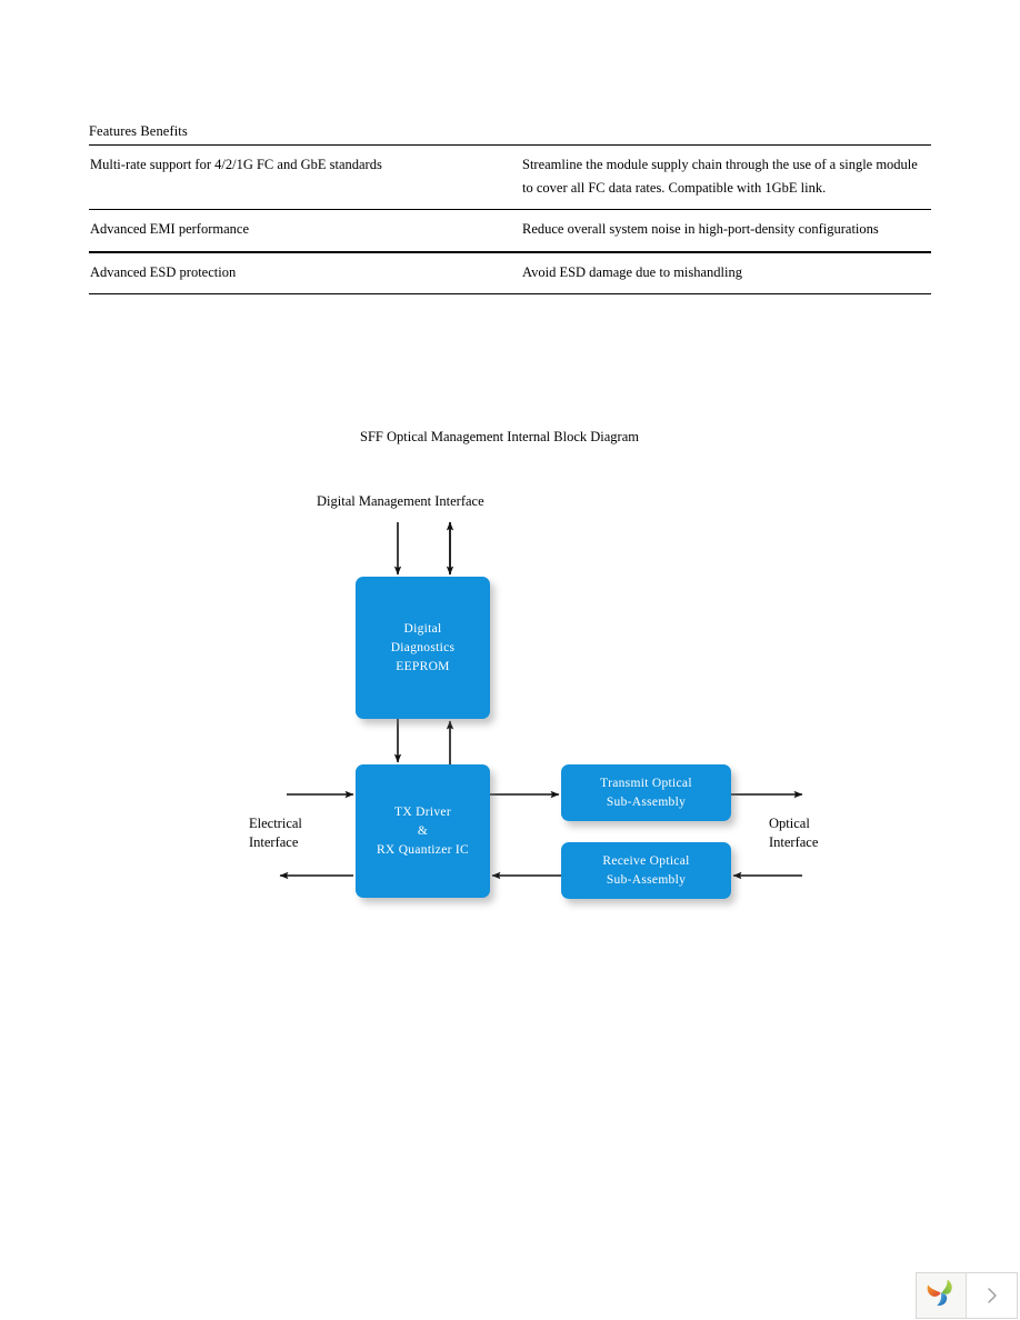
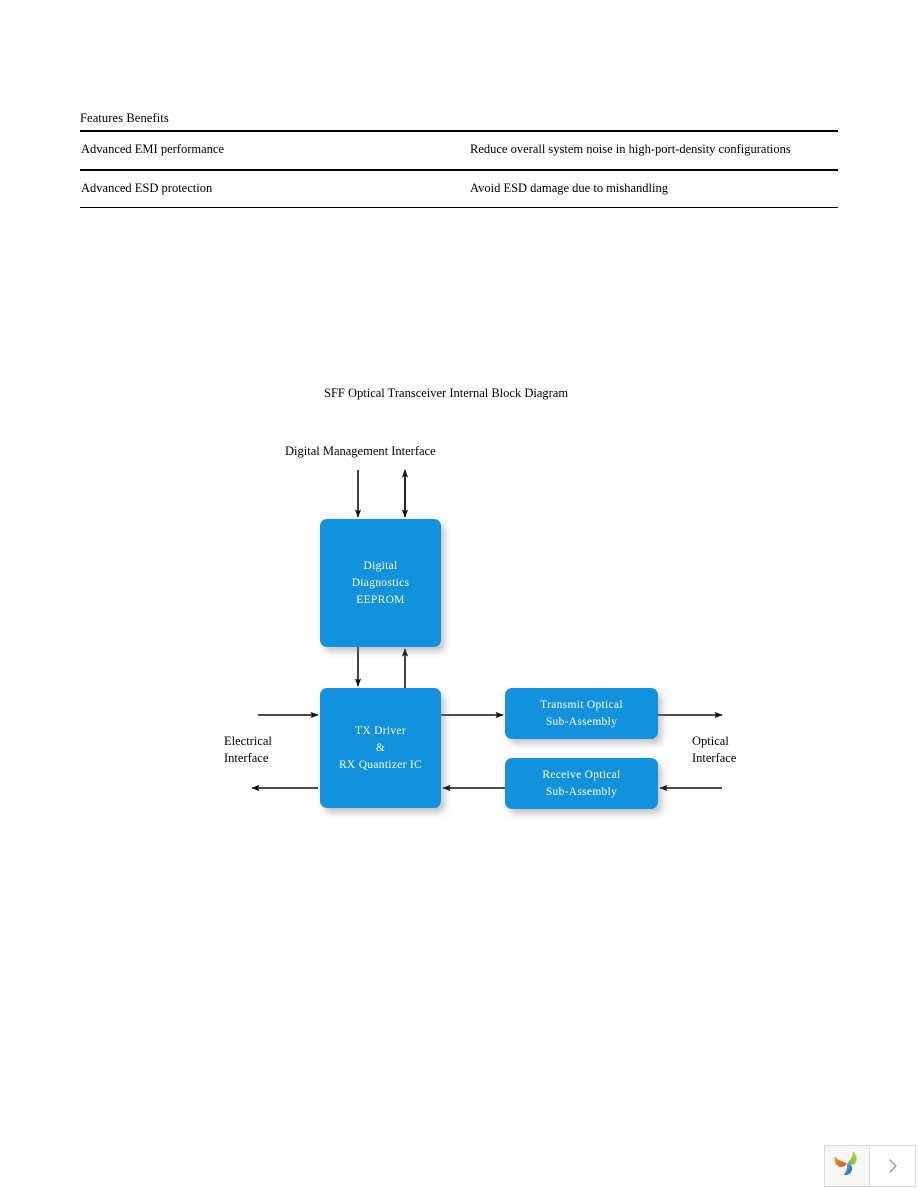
  Features Benefits
- Multi-rate support for 4/2/1G FC and GbE standards
- Streamline the module supply chain through the use of a single module
- to cover all FC data rates. Compatible with 1GbE link.
  Advanced EMI performance
  Reduce overall system noise in high-port-density configurations
  Advanced ESD protection
  Avoid ESD damage due to mishandling
- SFF Optical Management Internal Block Diagram
+ SFF Optical Transceiver Internal Block Diagram
  Digital Management Interface
  Digital
  Diagnostics
  EEPROM
  TX Driver
  &
  RX Quantizer IC
  Transmit Optical
  Sub-Assembly
  Receive Optical
  Sub-Assembly
  Electrical
  Interface
  Optical
  Interface
